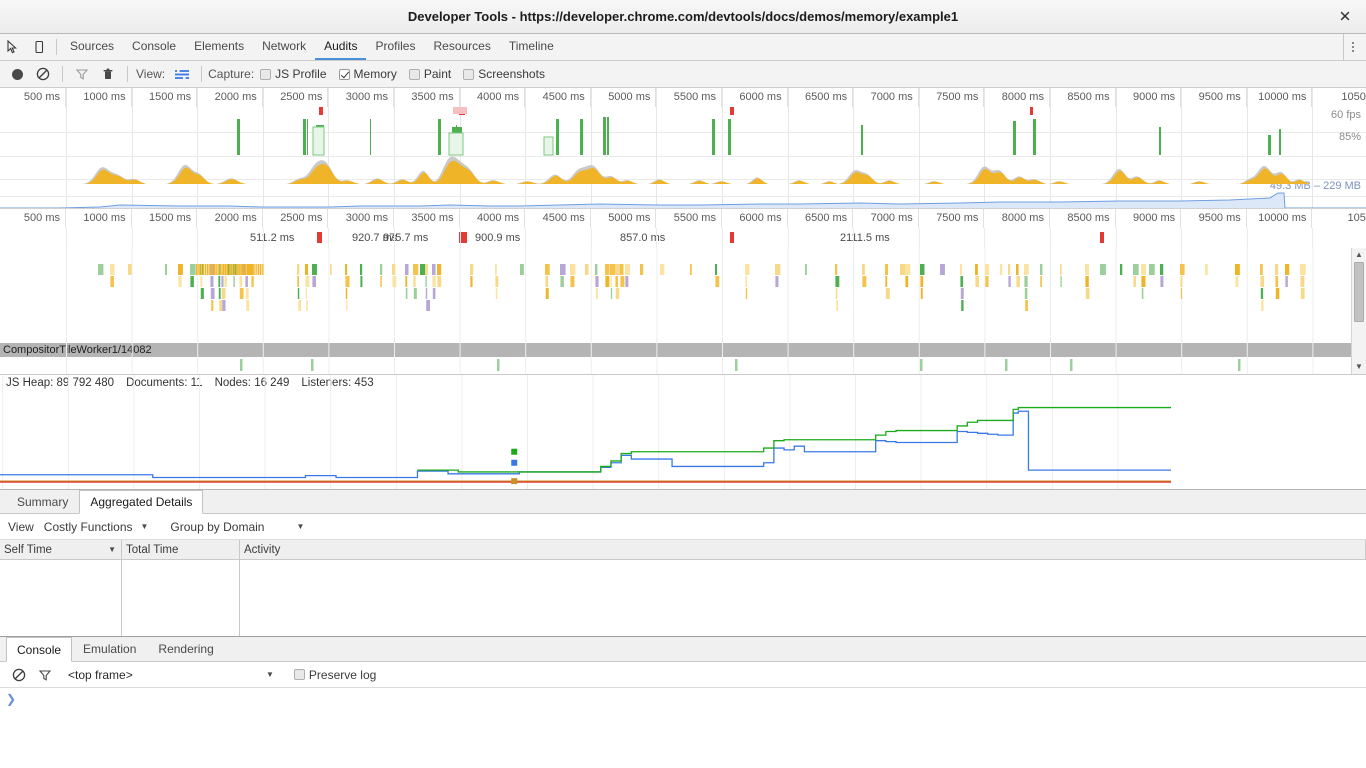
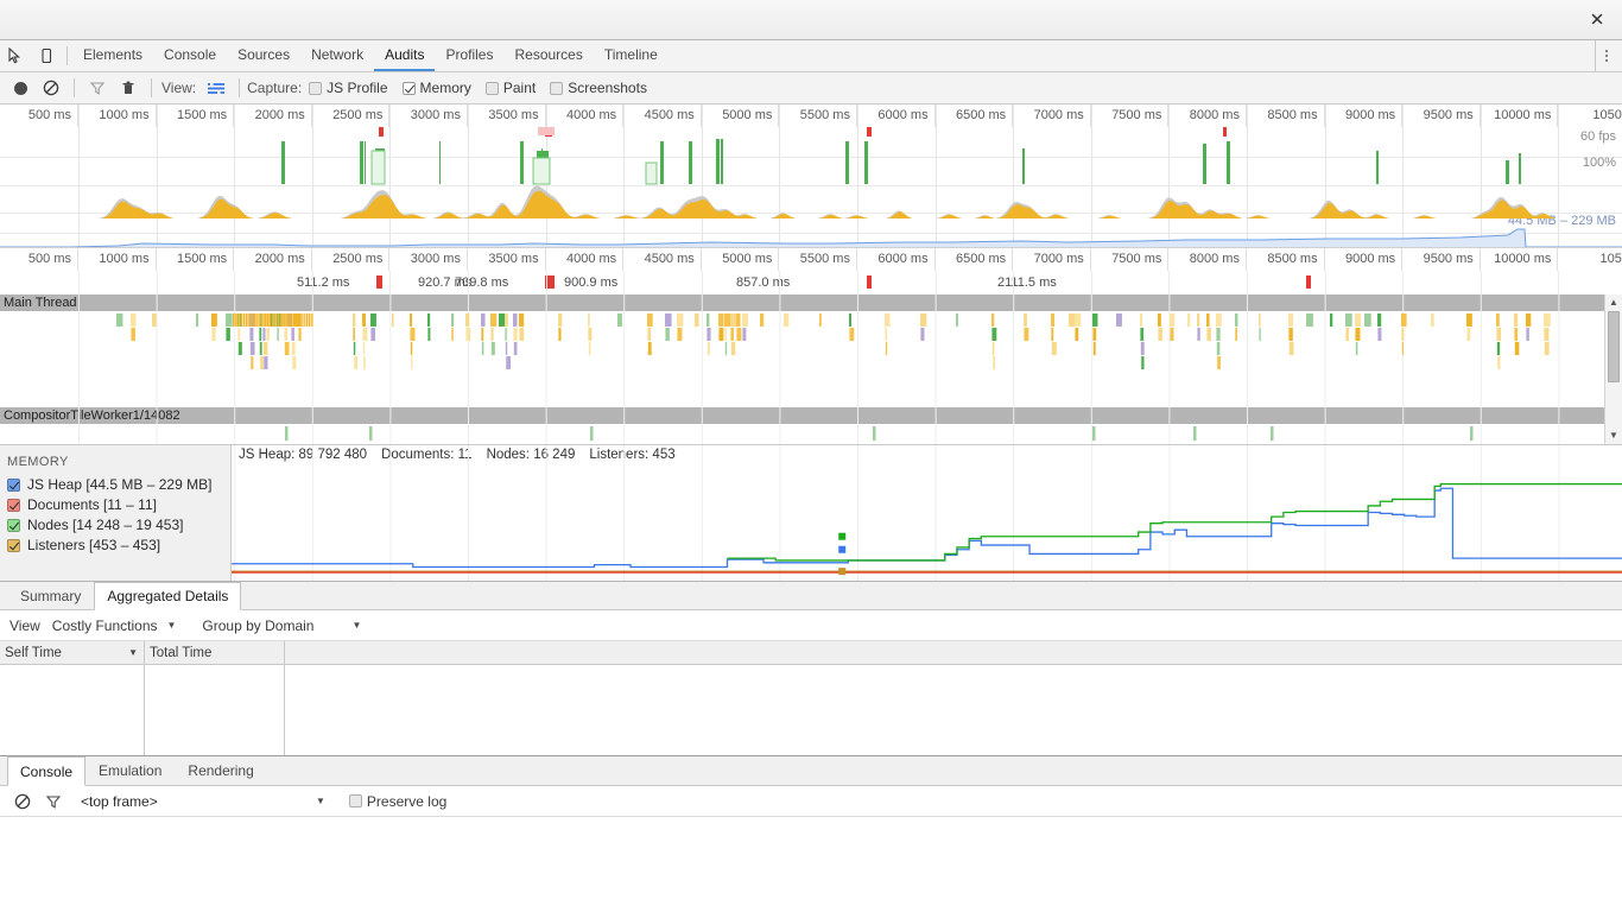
- Developer Tools - https://developer.chrome.com/devtools/docs/demos/memory/example1
  ✕
- Sources
+ Elements
  Console
- Elements
+ Sources
  Network
  Audits
  Profiles
  Resources
  Timeline
  View:
  Capture:
  JS Profile
  Memory
  Paint
  Screenshots
  500 ms
  1000 ms
  1500 ms
  2000 ms
  2500 ms
  3000 ms
  3500 ms
  4000 ms
  4500 ms
  5000 ms
  5500 ms
  6000 ms
  6500 ms
  7000 ms
  7500 ms
  8000 ms
  8500 ms
  9000 ms
  9500 ms
  10000 ms
  1050
  60 fps
- 85%
+ 100%
- 49.3 MB – 229 MB
+ 44.5 MB – 229 MB
  500 ms
  1000 ms
  1500 ms
  2000 ms
  2500 ms
  3000 ms
  3500 ms
  4000 ms
  4500 ms
  5000 ms
  5500 ms
  6000 ms
  6500 ms
  7000 ms
  7500 ms
  8000 ms
  8500 ms
  9000 ms
  9500 ms
  10000 ms
  105
- 975.7 ms
+ 709.8 ms
  511.2 ms
  920.7 m
  900.9 ms
  857.0 ms
  211.5 ms
+ Main Thread
  CompositorTleWorker1/14082
  ▲
  ▼
+ MEMORY
+ JS Heap
+ [44.5 MB – 229 MB]
+ Documents
+ [11 – 11]
+ Nodes
+ [14 248 – 19 453]
+ Listeners
+ [453 – 453]
  JS Heap: 89 792 480 Documents: 1 Nodes: 16 249 Listeners: 453
  Summary
  Aggregated Details
  View
  Costly Functions
  ▼
  Group by Domain
  ▼
  Self Time
  ▼
  Total Time
- Activity
  Console
  Emulation
  Rendering
  <top frame>
  ▼
  Preserve log
- ❯
